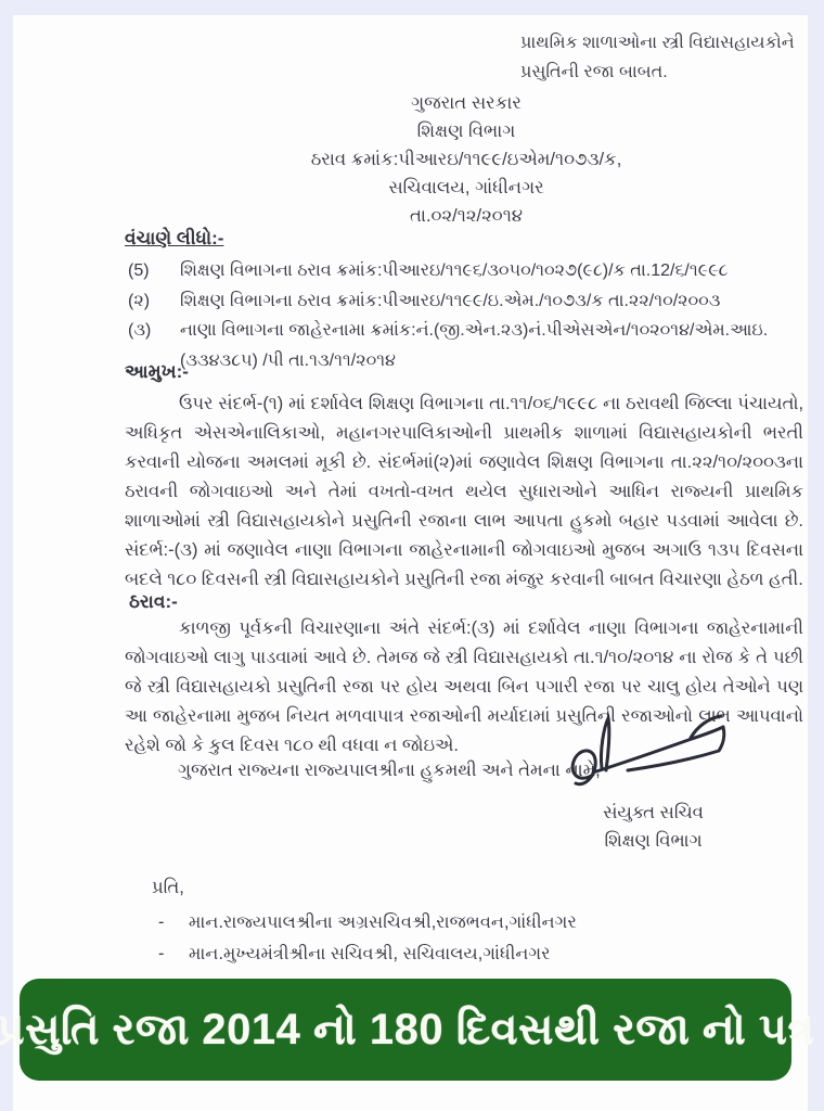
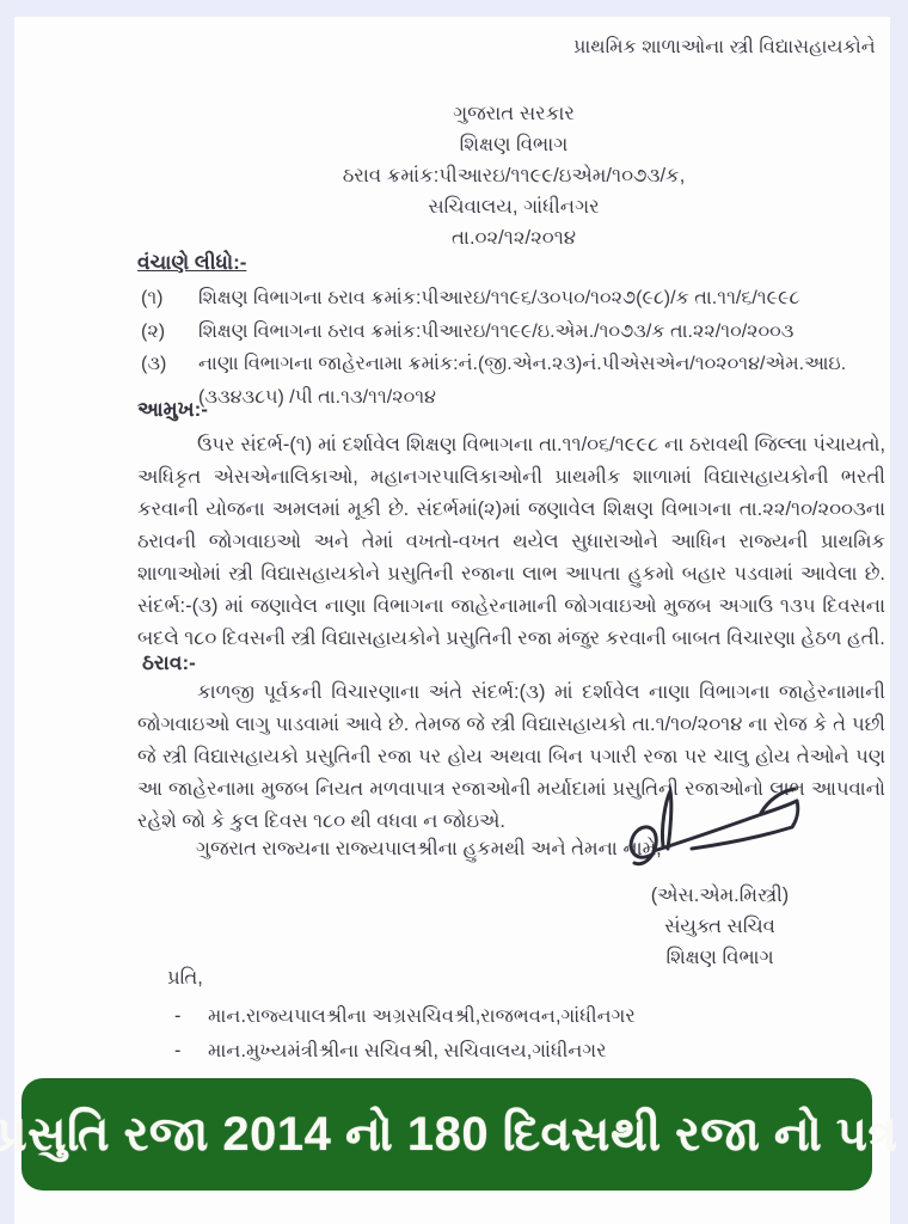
  પ્રાથમિક શાળાઓના સ્ત્રી વિદ્યાસહાયકોને
- પ્રસુતિની રજા બાબત.
  ગુજરાત સરકાર
  શિક્ષણ વિભાગ
  ઠરાવ ક્રમાંક:પીઆરઇ/૧૧૯૯/ઇએમ/૧૦૭૩/ક,
  સચિવાલય, ગાંધીનગર
  તા.૦૨/૧૨/૨૦૧૪
  વંચાણે લીધો:-
- (5)
+ (૧)
- શિક્ષણ વિભાગના ઠરાવ ક્રમાંક:પીઆરઇ/૧૧૯૬/૩૦૫૦/૧૦૨૭(૯૮)/ક તા.12/૬/૧૯૯૮
+ શિક્ષણ વિભાગના ઠરાવ ક્રમાંક:પીઆરઇ/૧૧૯૬/૩૦૫૦/૧૦૨૭(૯૮)/ક તા.૧૧/૬/૧૯૯૮
  (૨)
  શિક્ષણ વિભાગના ઠરાવ ક્રમાંક:પીઆરઇ/૧૧૯૯/ઇ.એમ./૧૦૭૩/ક તા.૨૨/૧૦/૨૦૦૩
  (૩)
  નાણા વિભાગના જાહેરનામા ક્રમાંક:નં.(જી.એન.૨૩)નં.પીએસએન/૧૦૨૦૧૪/એમ.આઇ. (૩૩૪૩૮૫) /પી તા.૧૩/૧૧/૨૦૧૪
  આમુખ:-
  ઉપર સંદર્ભ-(૧) માં દર્શાવેલ શિક્ષણ વિભાગના તા.૧૧/૦૬/૧૯૯૮ ના ઠરાવથી જિલ્લા પંચાયતો, અધિકૃત એસએનાલિકાઓ, મહાનગરપાલિકાઓની પ્રાથમીક શાળામાં વિદ્યાસહાયકોની ભરતી કરવાની યોજના અમલમાં મૂકી છે. સંદર્ભમાં(૨)માં જણાવેલ શિક્ષણ વિભાગના તા.૨૨/૧૦/૨૦૦૩ના ઠરાવની જોગવાઇઓ અને તેમાં વખતો-વખત થયેલ સુધારાઓને આધિન રાજ્યની પ્રાથમિક શાળાઓમાં સ્ત્રી વિદ્યાસહાયકોને પ્રસુતિની રજાના લાભ આપતા હુકમો બહાર પડવામાં આવેલા છે. સંદર્ભ:-(૩) માં જણાવેલ નાણા વિભાગના જાહેરનામાની જોગવાઇઓ મુજબ અગાઉ ૧૩૫ દિવસના બદલે ૧૮૦ દિવસની સ્ત્રી વિદ્યાસહાયકોને પ્રસુતિની રજા મંજુર કરવાની બાબત વિચારણા હેઠળ હતી.
  ઠરાવ:-
  કાળજી પૂર્વકની વિચારણાના અંતે સંદર્ભ:(૩) માં દર્શાવેલ નાણા વિભાગના જાહેરનામાની જોગવાઇઓ લાગુ પાડવામાં આવે છે. તેમજ જે સ્ત્રી વિદ્યાસહાયકો તા.૧/૧૦/૨૦૧૪ ના રોજ કે તે પછી જે સ્ત્રી વિદ્યાસહાયકો પ્રસુતિની રજા પર હોય અથવા બિન પગારી રજા પર ચાલુ હોય તેઓને પણ આ જાહેરનામા મુજબ નિયત મળવાપાત્ર રજાઓની મર્યાદામાં પ્રસુતિની રજાઓનો લાભ આપવાનો રહેશે જો કે કુલ દિવસ ૧૮૦ થી વધવા ન જોઇએ.
  ગુજરાત રાજ્યના રાજ્યપાલશ્રીના હુકમથી અને તેમનામે
+ (એસ.એમ.મિસ્ત્રી)
  સંયુક્ત સચિવ
  શિક્ષણ વિભાગ
  પ્રતિ,
  -
  માન.રાજ્યપાલશ્રીના અગ્રસચિવશ્રી,રાજભવન,ગાંધીનગર
  -
  માન.મુખ્યમંત્રીશ્રીના સચિવશ્રી, સચિવાલય,ગાંધીનગર
  પ્રસુતિ રજા 2014 નો 180 દિવસથી રજા નો પત્ર
